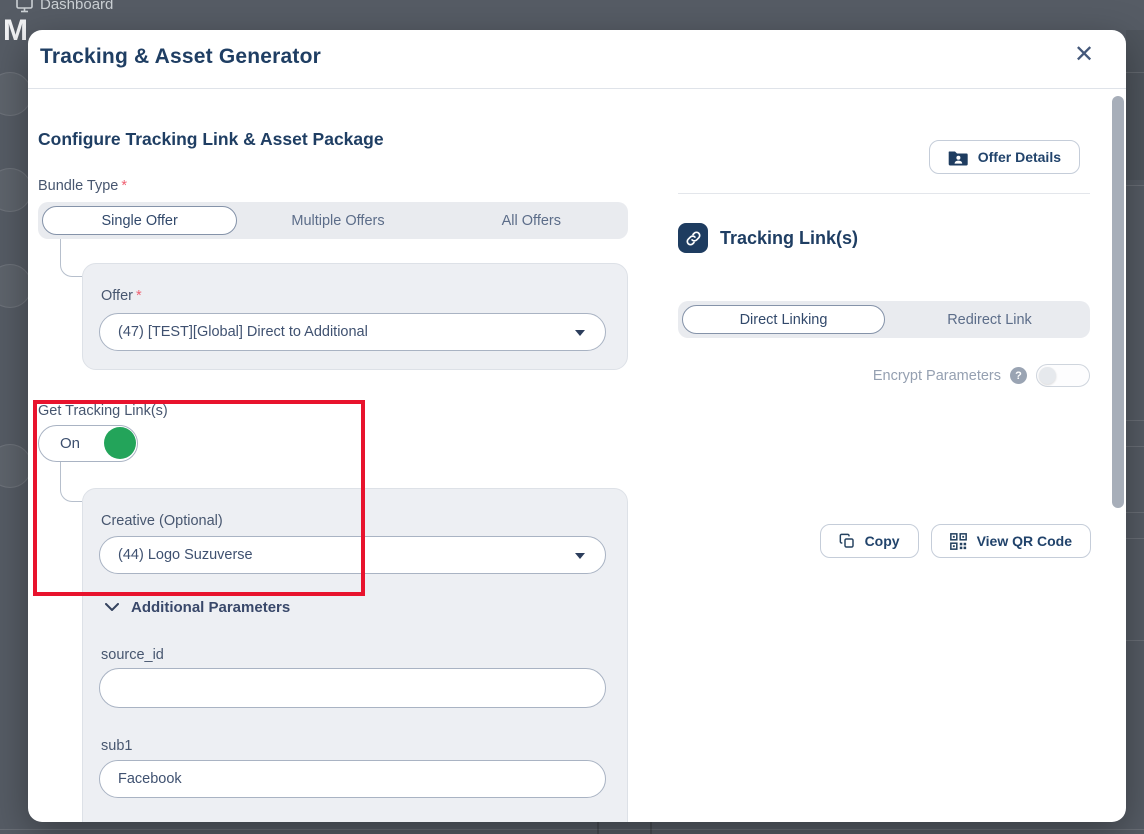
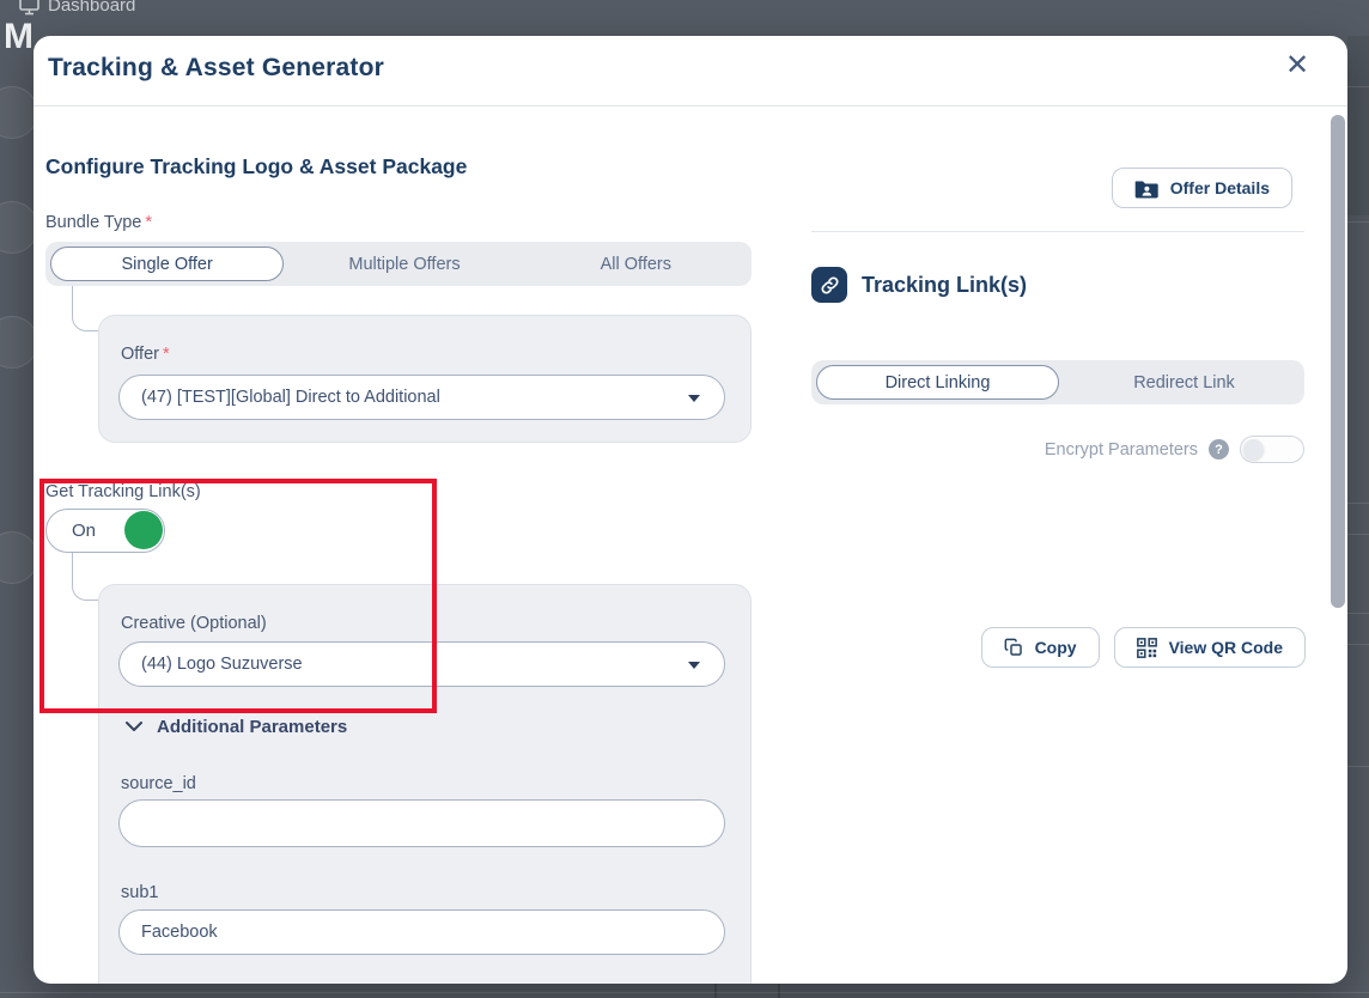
  Dashboard
  M
  Tracking & Asset Generator
  ✕
- Configure Tracking Link & Asset Package
+ Configure Tracking Logo & Asset Package
  Bundle Type *
  Single Offer
  Multiple Offers
  All Offers
  Offer *
  (47) [TEST][Global] Direct to Additional
  Get Tracking Link(s)
  On
  Creative (Optional)
  (44) Logo Suzuverse
  Additional Parameters
  source_id
  sub1
  Facebook
  Offer Details
  Tracking Link(s)
  Direct Linking
  Redirect Link
  Encrypt Parameters
  ?
  Copy
  View QR Code
